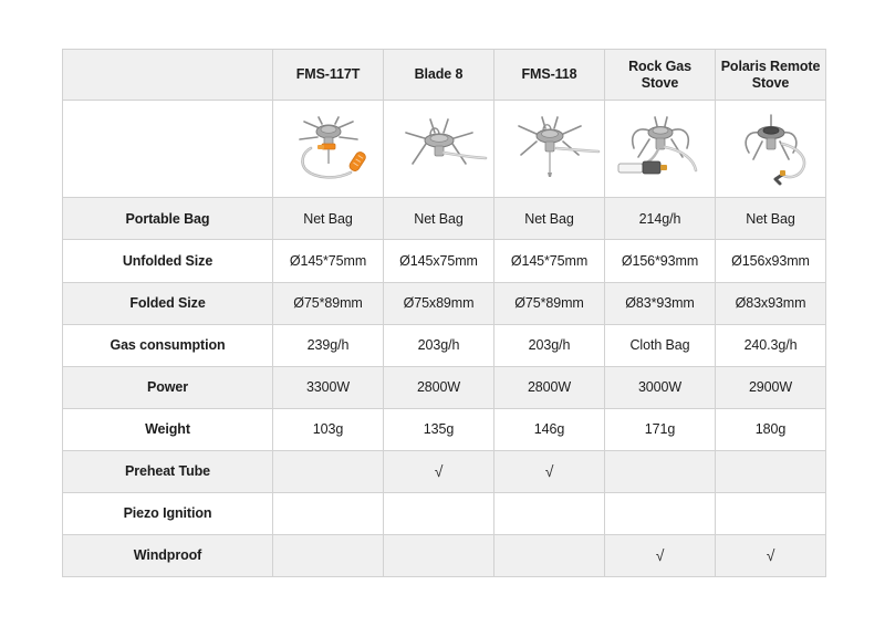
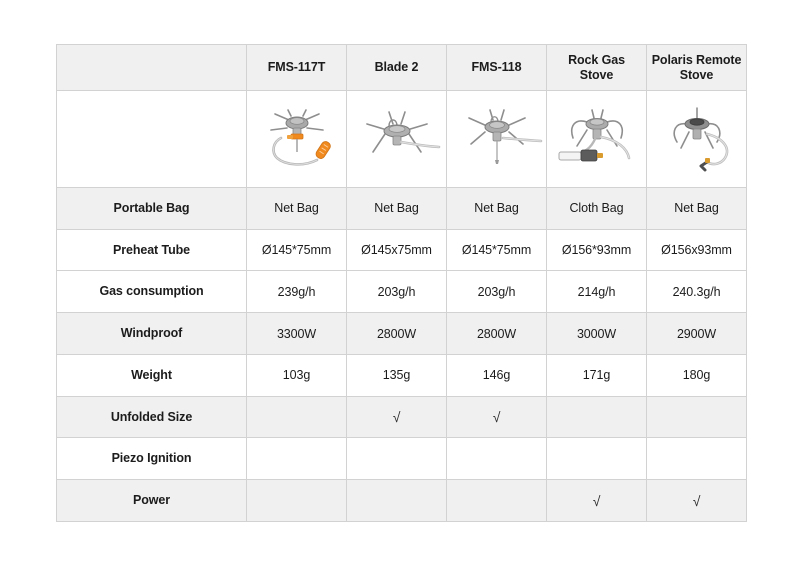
- 	FMS-117T	Blade 8	FMS-118	Rock Gas Stove	Polaris Remote Stove
+ 	FMS-117T	Blade 2	FMS-118	Rock Gas Stove	Polaris Remote Stove
- Portable Bag	Net Bag	Net Bag	Net Bag	214g/h	Net Bag
+ Portable Bag	Net Bag	Net Bag	Net Bag	Cloth Bag	Net Bag
- Unfolded Size	Ø145*75mm	Ø145x75mm	Ø145*75mm	Ø156*93mm	Ø156x93mm
+ Preheat Tube	Ø145*75mm	Ø145x75mm	Ø145*75mm	Ø156*93mm	Ø156x93mm
- Folded Size	Ø75*89mm	Ø75x89mm	Ø75*89mm	Ø83*93mm	Ø83x93mm
- Gas consumption	239g/h	203g/h	203g/h	Cloth Bag	240.3g/h
+ Gas consumption	239g/h	203g/h	203g/h	214g/h	240.3g/h
- Power	3300W	2800W	2800W	3000W	2900W
+ Windproof	3300W	2800W	2800W	3000W	2900W
  Weight	103g	135g	146g	171g	180g
- Preheat Tube		√	√
+ Unfolded Size		√	√
  Piezo Ignition
- Windproof				√	√
+ Power				√	√
